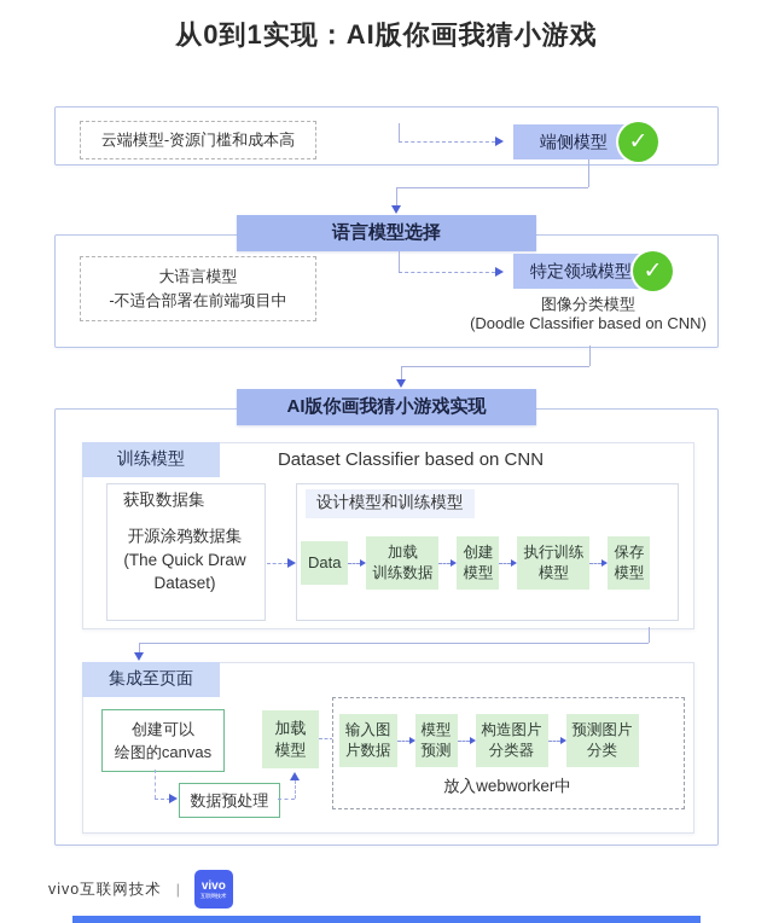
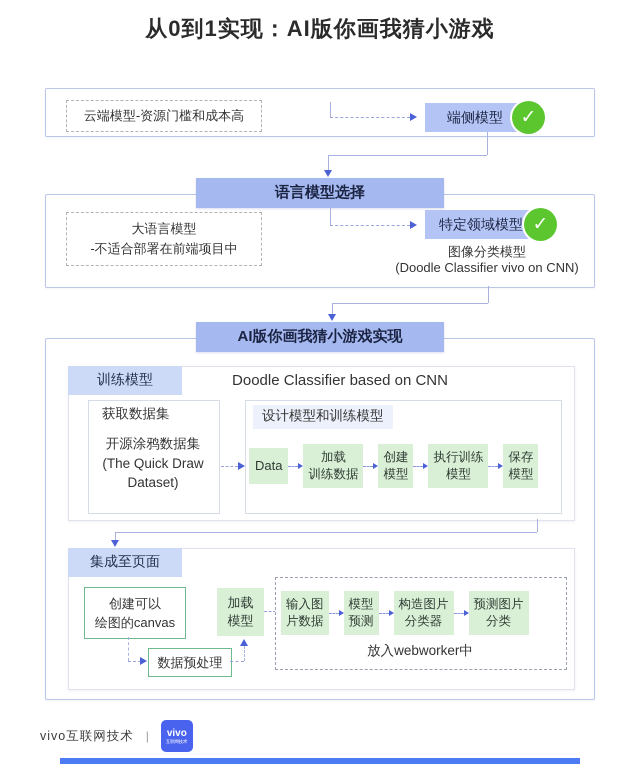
  从0到1实现：AI版你画我猜小游戏
  云端模型-资源门槛和成本高
  端侧模型
  ✓
  语言模型选择
  大语言模型
  -不适合部署在前端项目中
  特定领域模型
  ✓
  图像分类模型
- (Doodle Classifier based on CNN)
+ (Doodle Classifier vivo on CNN)
  AI版你画我猜小游戏实现
  训练模型
- Dataset Classifier based on CNN
+ Doodle Classifier based on CNN
  获取数据集
  开源涂鸦数据集
  (The Quick Draw
  Dataset)
  设计模型和训练模型
  Data
  加载
  训练数据
  创建
  模型
  执行训练
  模型
  保存
  模型
  集成至页面
  创建可以
  绘图的canvas
  加载
  模型
  数据预处理
  输入图
  片数据
  模型
  预测
  构造图片
  分类器
  预测图片
  分类
  放入webworker中
  vivo互联网技术
  |
  vivo
